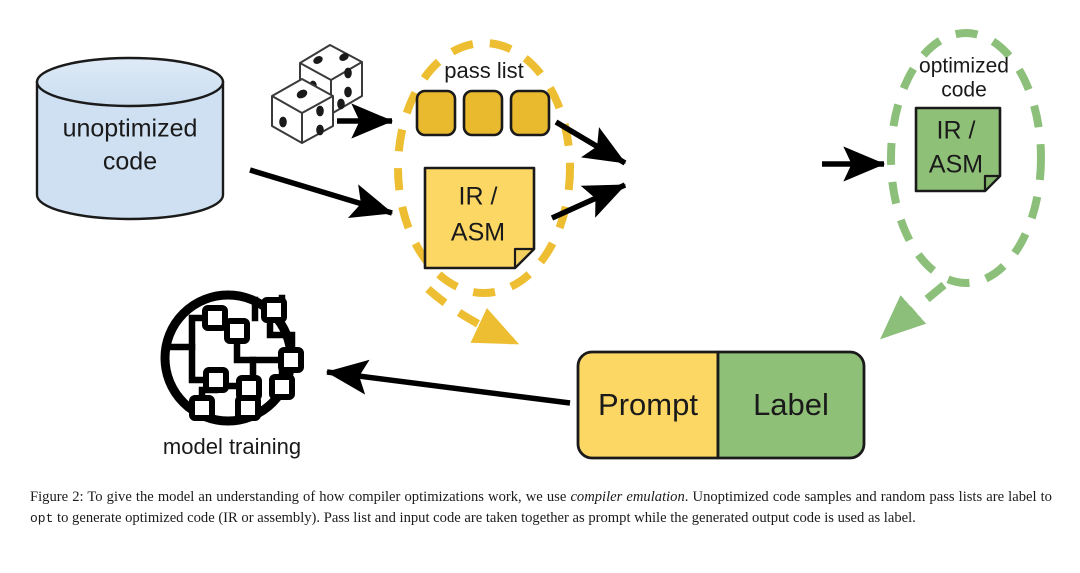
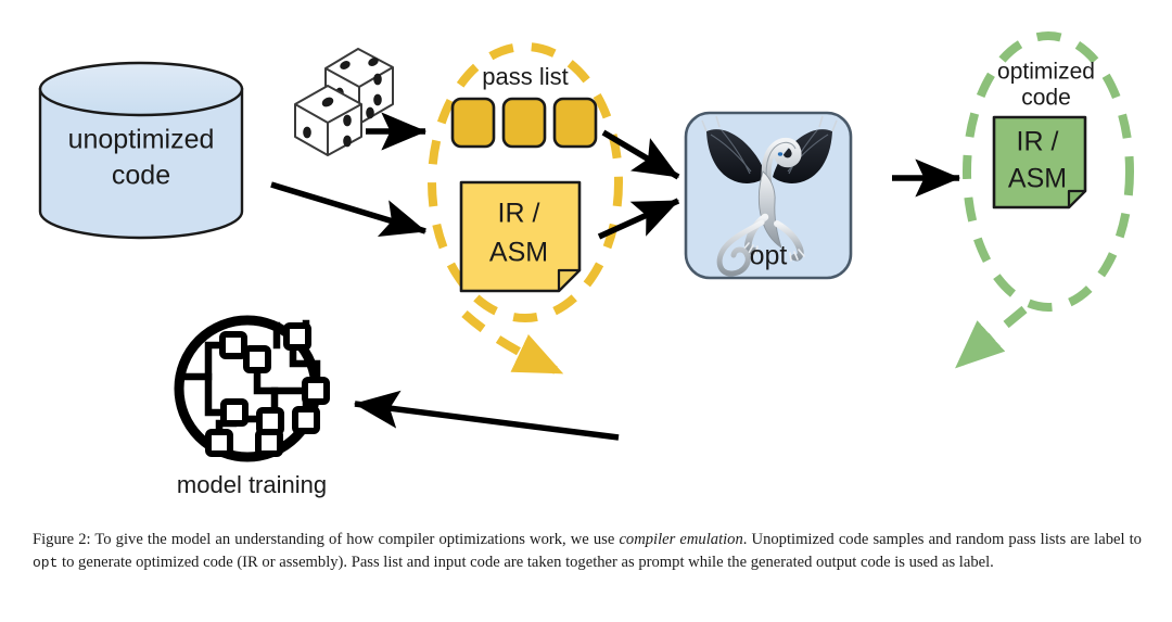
  unoptimized
  code
  pass list
  IR /
  ASM
+ opt
  optimized
  code
  IR /
  ASM
- Prompt
- Label
  model training
  Figure 2: To give the model an understanding of how compiler optimizations work, we use compiler emulation. Unoptimized code samples and random pass lists are label to opt to generate optimized code (IR or assembly). Pass list and input code are taken together as prompt while the generated output code is used as label.
